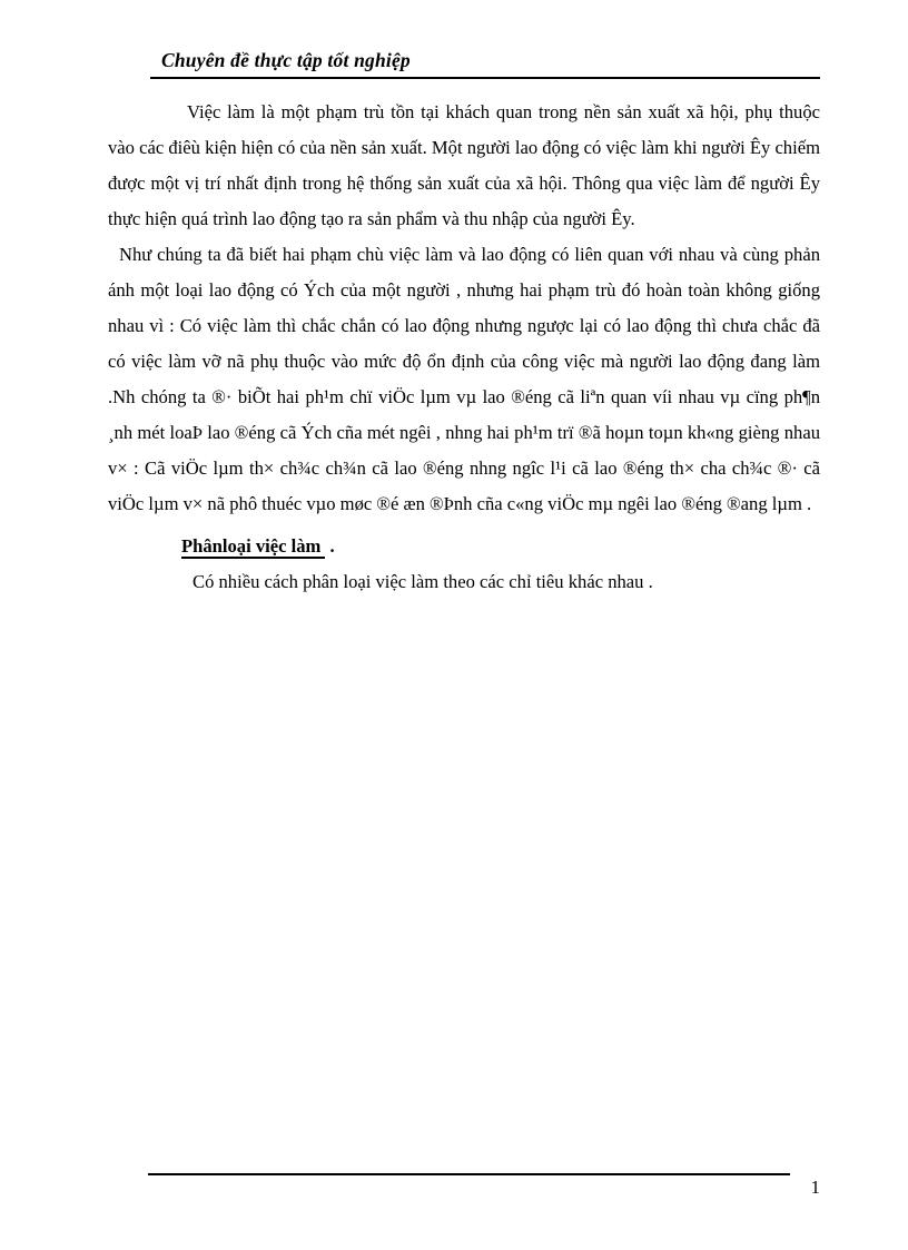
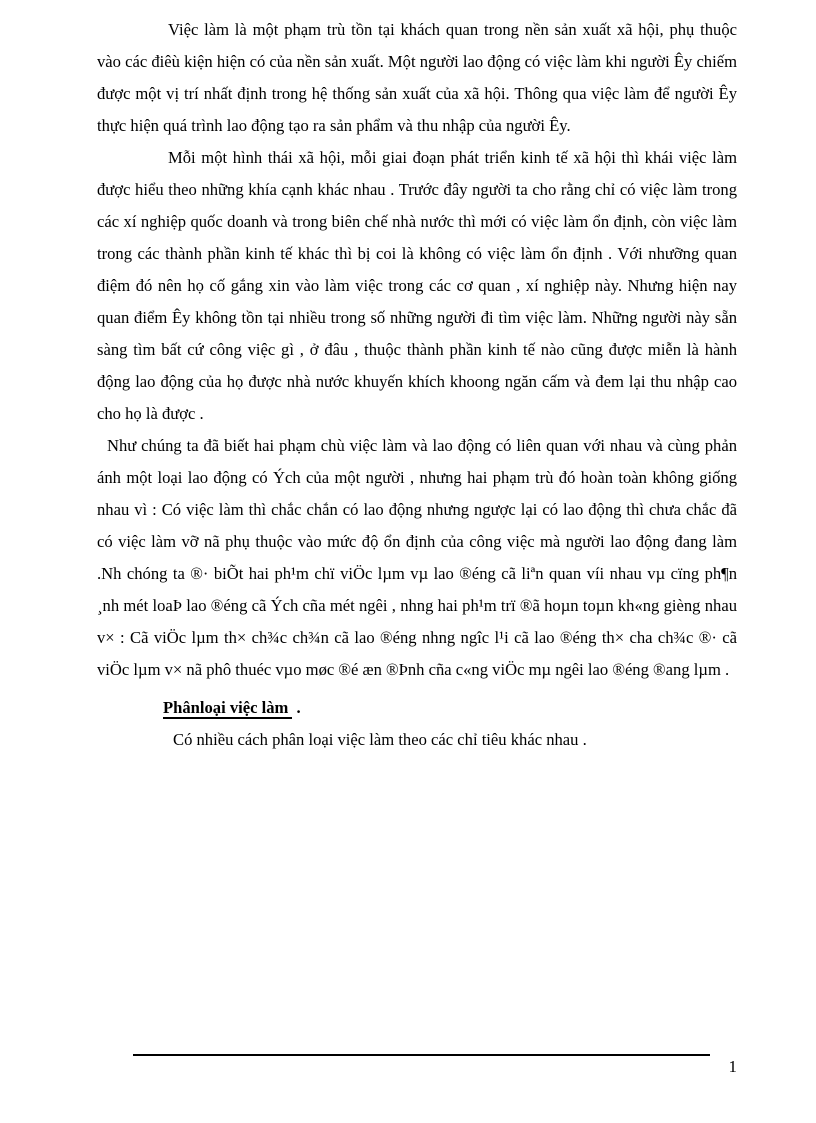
- Chuyên đề thực tập tốt nghiệp
  Việc làm là một phạm trù tồn tại khách quan trong nền sản xuất xã hội, phụ thuộc vào các điêù kiện hiện có của nền sản xuất. Một người lao động có việc làm khi người Êy chiếm được một vị trí nhất định trong hệ thống sản xuất của xã hội. Thông qua việc làm để người Êy thực hiện quá trình lao động tạo ra sản phẩm và thu nhập của người Êy.
+ Mỗi một hình thái xã hội, mỗi giai đoạn phát triển kinh tế xã hội thì khái việc làm được hiểu theo những khía cạnh khác nhau . Trước đây người ta cho rằng chỉ có việc làm trong các xí nghiệp quốc doanh và trong biên chế nhà nước thì mới có việc làm ổn định, còn việc làm trong các thành phần kinh tế khác thì bị coi là không có việc làm ổn định . Với nhưỡng quan điệm đó nên họ cố gắng xin vào làm việc trong các cơ quan , xí nghiệp này. Nhưng hiện nay quan điểm Êy không tồn tại nhiều trong số những người đi tìm việc làm. Những người này sẵn sàng tìm bất cứ công việc gì , ở đâu , thuộc thành phần kinh tế nào cũng được miễn là hành động lao động của họ được nhà nước khuyến khích khoong ngăn cấm và đem lại thu nhập cao cho họ là được .
  Như chúng ta đã biết hai phạm chù việc làm và lao động có liên quan với nhau và cùng phản ánh một loại lao động có Ých của một người , nhưng hai phạm trù đó hoàn toàn không giống nhau vì : Có việc làm thì chắc chắn có lao động nhưng ngược lại có lao động thì chưa chắc đã có việc làm vỡ nã phụ thuộc vào mức độ ổn định của công việc mà người lao động đang làm .Nh chóng ta ®· biÕt hai ph¹m chï viÖc lµm vµ lao ®éng cã liªn quan víi nhau vµ cïng ph¶n ¸nh mét loaÞ lao ®éng cã Ých cña mét ngêi , nhng hai ph¹m trï ®ã hoµn toµn kh«ng gièng nhau v× : Cã viÖc lµm th× ch¾c ch¾n cã lao ®éng nhng ngîc l¹i cã lao ®éng th× cha ch¾c ®· cã viÖc lµm v× nã phô thuéc vµo møc ®é æn ®Þnh cña c«ng viÖc mµ ngêi lao ®éng ®ang lµm .
  Phânloại việc làm .
  Có nhiều cách phân loại việc làm theo các chỉ tiêu khác nhau .
  1
